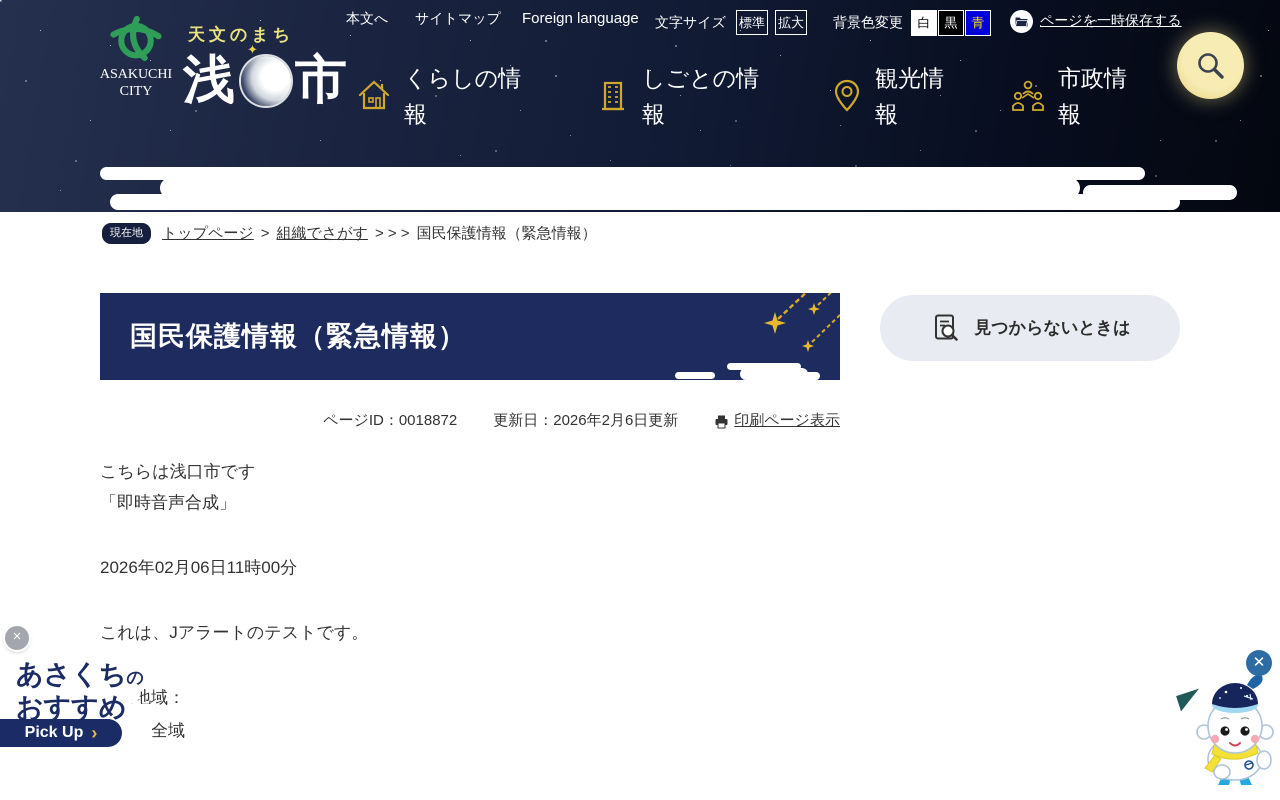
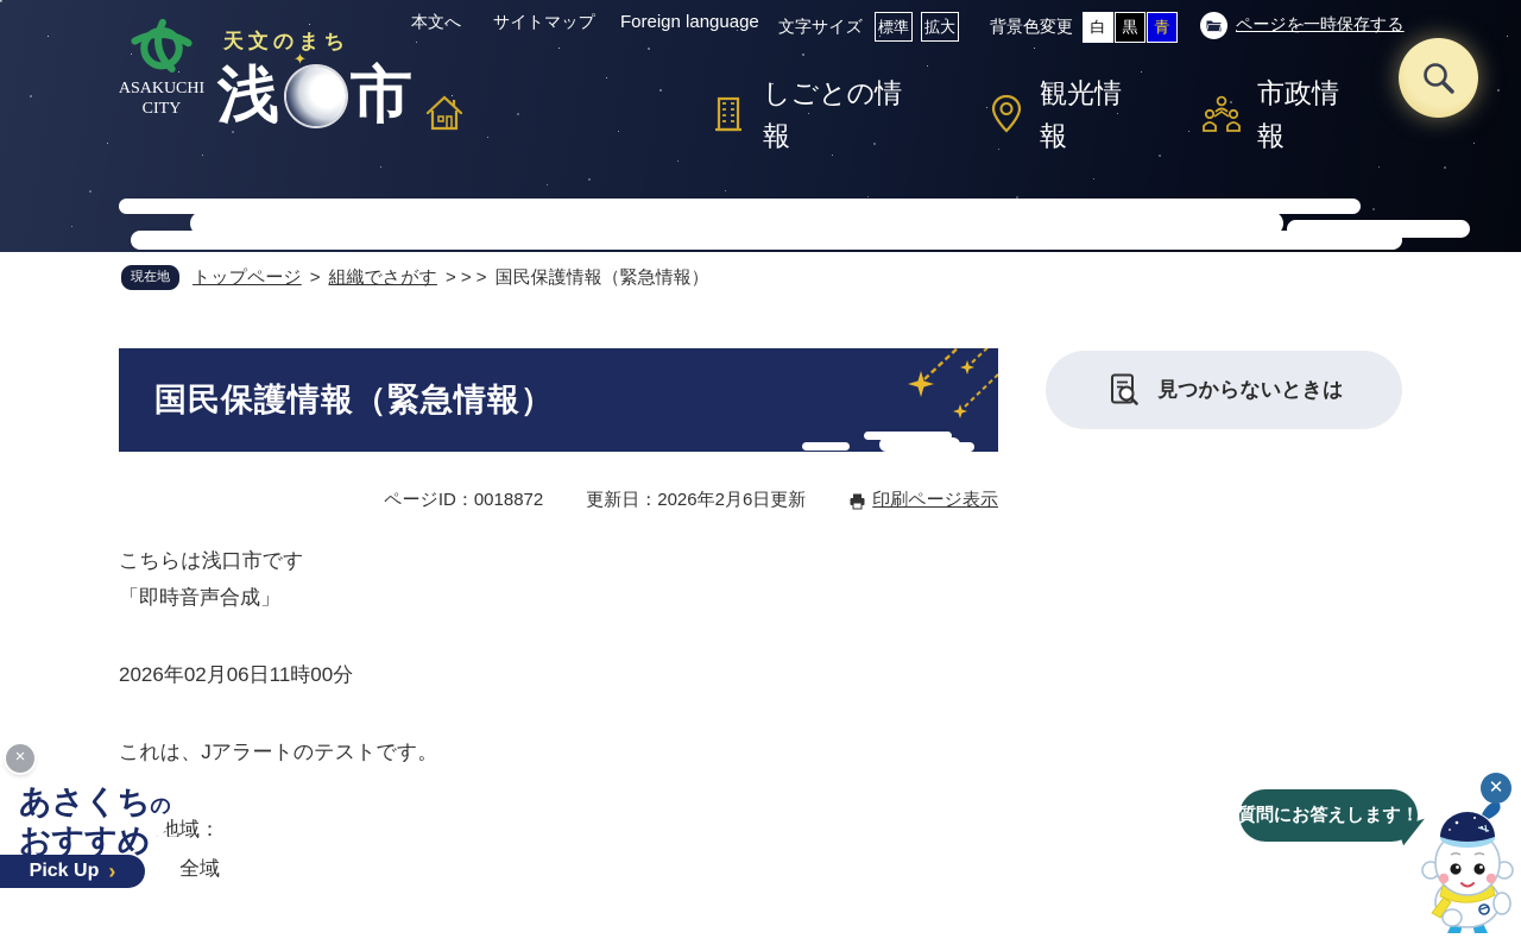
  ASAKUCHI
  CITY
  天文のまち
  浅 市
  ✦
  本文へ
  サイトマップ
  Foreign language
  文字サイズ
  標準
  拡大
  背景色変更
  白
  黒
  青
  ページを一時保存する
- くらしの情報
  しごとの情報
  観光情報
  市政情報
  現在地
  トップページ
  >
  組織でさがす
  > > >
  国民保護情報（緊急情報）
  国民保護情報（緊急情報）
  ページID：0018872
  更新日：2026年2月6日更新
  印刷ページ表示
  こちらは浅口市です
  「即時音声合成」
  2026年02月06日11時00分
  これは、Jアラートのテストです。
  見つからないときは
  あさくちの
  おすすめ
  Pick Up
  ›
  ×
+ 質問にお答えします！
  ✕
